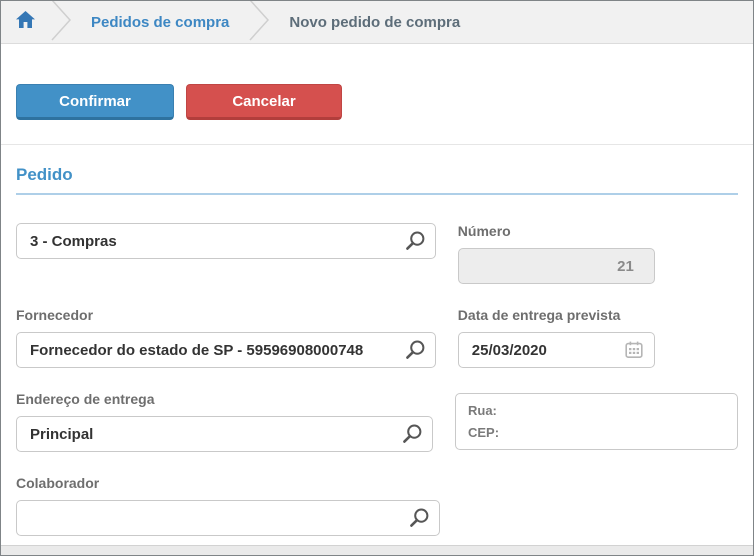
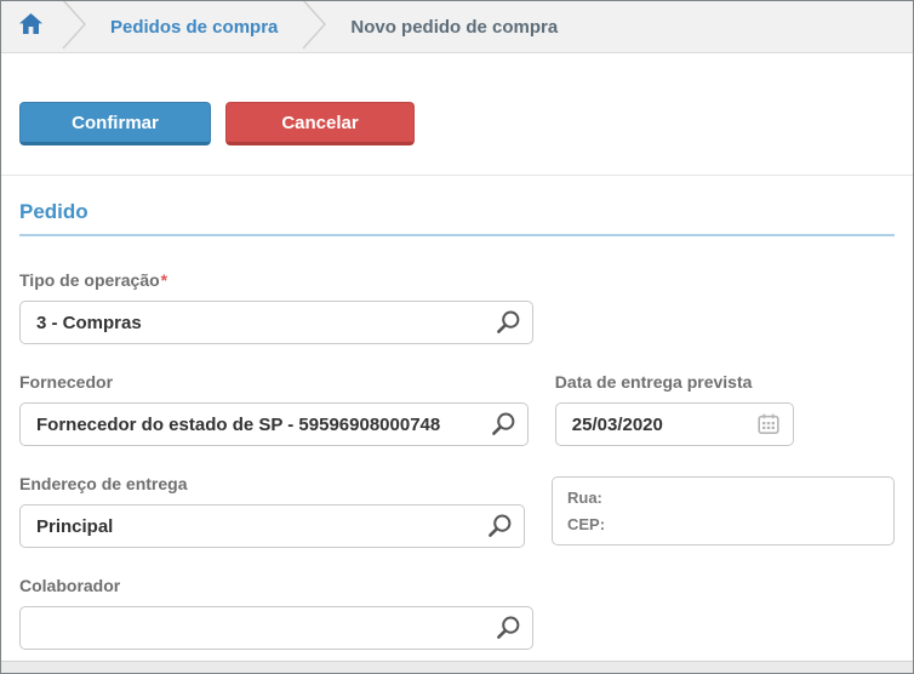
  Pedidos de compra
  Novo pedido de compra
  Confirmar
  Cancelar
  Pedido
+ Tipo de operação*
  3 - Compras
- Número
- 21
  Fornecedor
  Fornecedor do estado de SP - 59596908000748
  Data de entrega prevista
  25/03/2020
  Endereço de entrega
  Principal
  Rua:
  CEP:
  Colaborador
